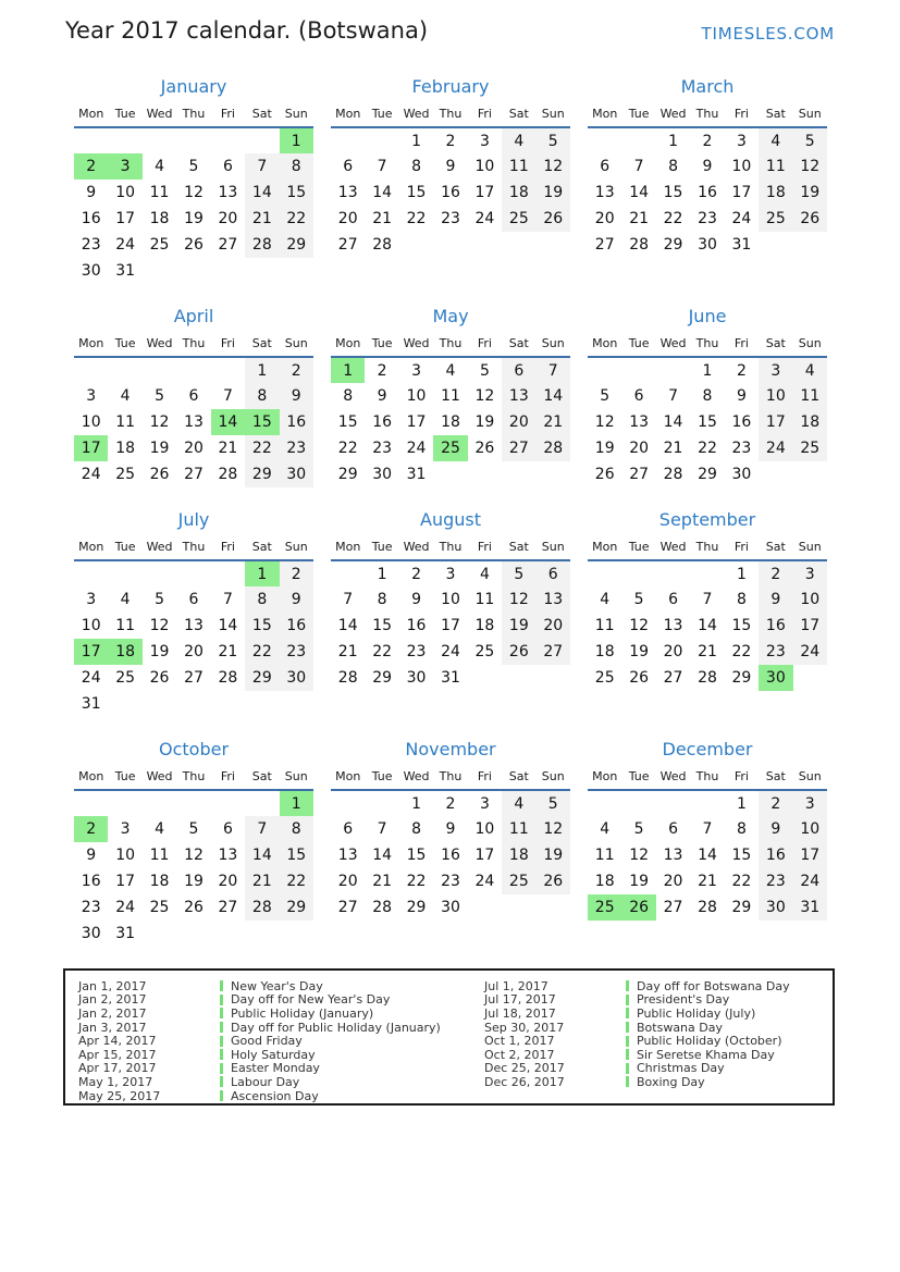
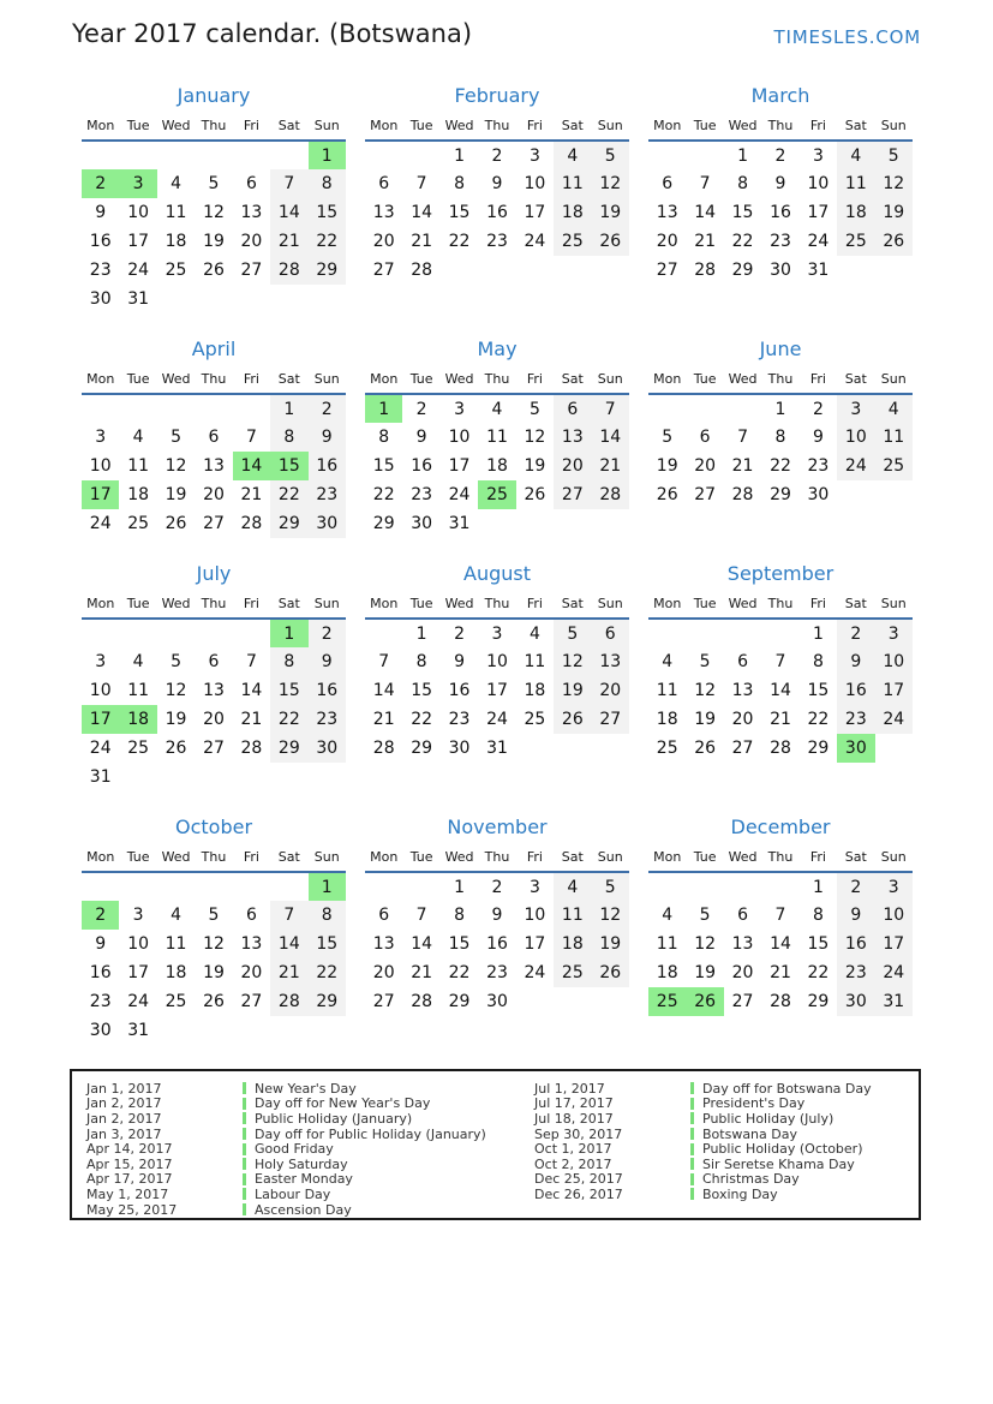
  Year 2017 calendar. (Botswana)
  TIMESLES.COM
  January
  Mon	Tue	Wed	Thu	Fri	Sat	Sun
  						1
  2	3	4	5	6	7	8
  9	10	11	12	13	14	15
  16	17	18	19	20	21	22
  23	24	25	26	27	28	29
  30	31
  February
  Mon	Tue	Wed	Thu	Fri	Sat	Sun
  		1	2	3	4	5
  6	7	8	9	10	11	12
  13	14	15	16	17	18	19
  20	21	22	23	24	25	26
  27	28
  March
  Mon	Tue	Wed	Thu	Fri	Sat	Sun
  		1	2	3	4	5
  6	7	8	9	10	11	12
  13	14	15	16	17	18	19
  20	21	22	23	24	25	26
  27	28	29	30	31
  April
  Mon	Tue	Wed	Thu	Fri	Sat	Sun
  					1	2
  3	4	5	6	7	8	9
  10	11	12	13	14	15	16
  17	18	19	20	21	22	23
  24	25	26	27	28	29	30
  May
  Mon	Tue	Wed	Thu	Fri	Sat	Sun
  1	2	3	4	5	6	7
  8	9	10	11	12	13	14
  15	16	17	18	19	20	21
  22	23	24	25	26	27	28
  29	30	31
  June
  Mon	Tue	Wed	Thu	Fri	Sat	Sun
  			1	2	3	4
  5	6	7	8	9	10	11
- 12	13	14	15	16	17	18
  19	20	21	22	23	24	25
  26	27	28	29	30
  July
  Mon	Tue	Wed	Thu	Fri	Sat	Sun
  					1	2
  3	4	5	6	7	8	9
  10	11	12	13	14	15	16
  17	18	19	20	21	22	23
  24	25	26	27	28	29	30
  31
  August
  Mon	Tue	Wed	Thu	Fri	Sat	Sun
  	1	2	3	4	5	6
  7	8	9	10	11	12	13
  14	15	16	17	18	19	20
  21	22	23	24	25	26	27
  28	29	30	31
  September
  Mon	Tue	Wed	Thu	Fri	Sat	Sun
  				1	2	3
  4	5	6	7	8	9	10
  11	12	13	14	15	16	17
  18	19	20	21	22	23	24
  25	26	27	28	29	30
  October
  Mon	Tue	Wed	Thu	Fri	Sat	Sun
  						1
  2	3	4	5	6	7	8
  9	10	11	12	13	14	15
  16	17	18	19	20	21	22
  23	24	25	26	27	28	29
  30	31
  November
  Mon	Tue	Wed	Thu	Fri	Sat	Sun
  		1	2	3	4	5
  6	7	8	9	10	11	12
  13	14	15	16	17	18	19
  20	21	22	23	24	25	26
  27	28	29	30
  December
  Mon	Tue	Wed	Thu	Fri	Sat	Sun
  				1	2	3
  4	5	6	7	8	9	10
  11	12	13	14	15	16	17
  18	19	20	21	22	23	24
  25	26	27	28	29	30	31
  Jan 1, 2017
  New Year's Day
  Jan 2, 2017
  Day off for New Year's Day
  Jan 2, 2017
  Public Holiday (January)
  Jan 3, 2017
  Day off for Public Holiday (January)
  Apr 14, 2017
  Good Friday
  Apr 15, 2017
  Holy Saturday
  Apr 17, 2017
  Easter Monday
  May 1, 2017
  Labour Day
  May 25, 2017
  Ascension Day
  Jul 1, 2017
  Day off for Botswana Day
  Jul 17, 2017
  President's Day
  Jul 18, 2017
  Public Holiday (July)
  Sep 30, 2017
  Botswana Day
  Oct 1, 2017
  Public Holiday (October)
  Oct 2, 2017
  Sir Seretse Khama Day
  Dec 25, 2017
  Christmas Day
  Dec 26, 2017
  Boxing Day
